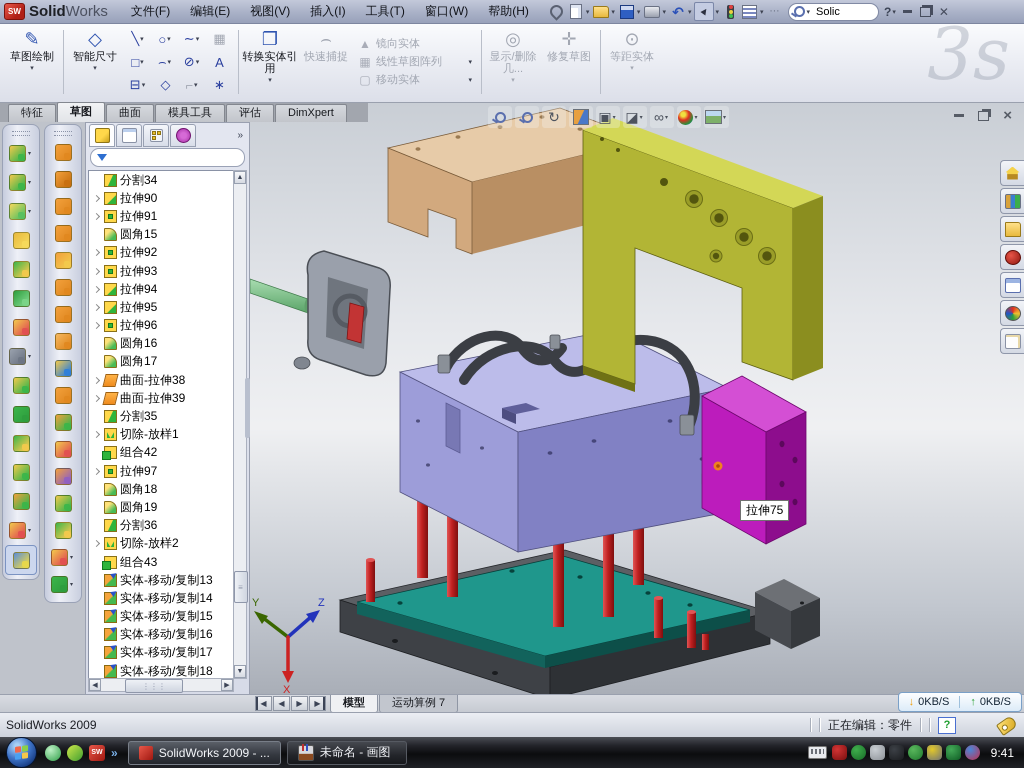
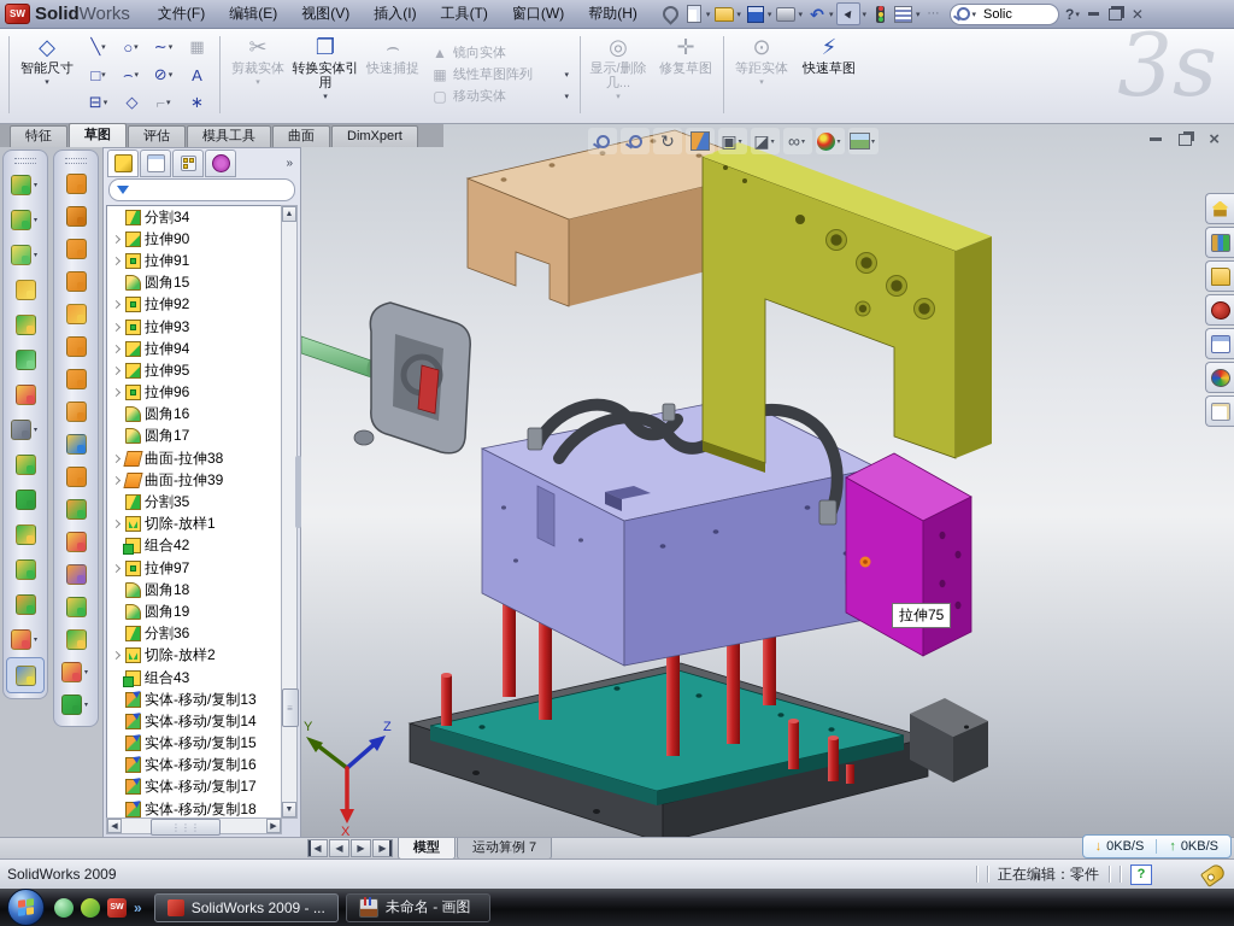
  SW
  SolidWorks
  文件(F)
  编辑(E)
  视图(V)
  插入(I)
  工具(T)
  窗口(W)
  帮助(H)
  ↶
  ⋯
  Solic
  ?
  ✕
- ✎
- 草图绘制
  ◇
  智能尺寸
  ╲
  ○
  ∼
  ▦
  □
  ⌢
  ⊘
  A
  ⊟
  ◇
  ⌐
  ∗
+ ✂
+ 剪裁实体
  ❐
  转换实体引用
  ⌢
  快速捕捉
  ▲
  镜向实体
  ▦
  线性草图阵列
  ▢
  移动实体
  ◎
  显示/删除几...
  ✛
  修复草图
  ⊙
  等距实体
+ ⚡
+ 快速草图
  3s
  特征
  草图
- 曲面
+ 评估
  模具工具
- 评估
+ 曲面
  DimXpert
  Y
  Z
  X
  ↻
  ▣
  ◪
  ∞
  ×
  拉伸75
  »
  分割34
  拉伸90
  拉伸91
  圆角15
  拉伸92
  拉伸93
  拉伸94
  拉伸95
  拉伸96
  圆角16
  圆角17
  曲面-拉伸38
  曲面-拉伸39
  分割35
  切除-放样1
  组合42
  拉伸97
  圆角18
  圆角19
  分割36
  切除-放样2
  组合43
  实体-移动/复制13
  实体-移动/复制14
  实体-移动/复制15
  实体-移动/复制16
  实体-移动/复制17
  实体-移动/复制18
  ≡
  ⋮⋮⋮
  ◀
  ◀
  ▶
  ▶
  模型
  运动算例 7
  ↓
  0KB/S
  ↑
  0KB/S
  SolidWorks 2009
  正在编辑：零件
  ?
  »
  SolidWorks 2009 - ...
  未命名 - 画图
- 9:41
